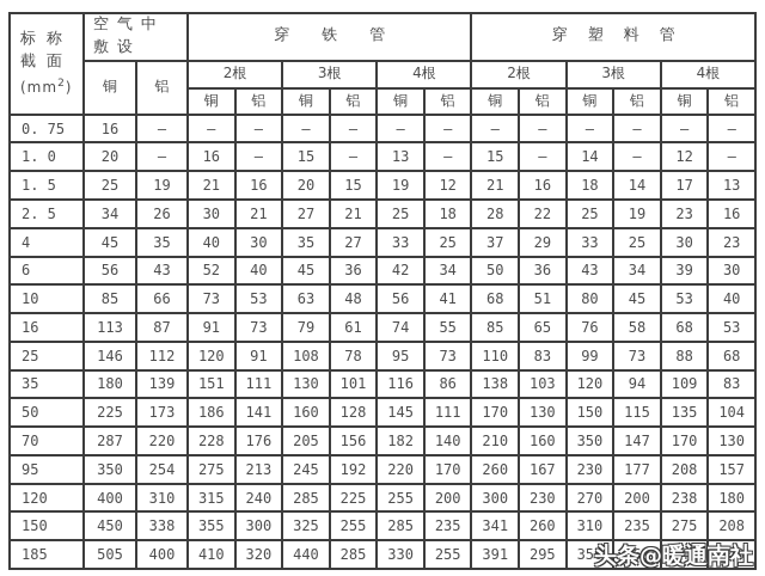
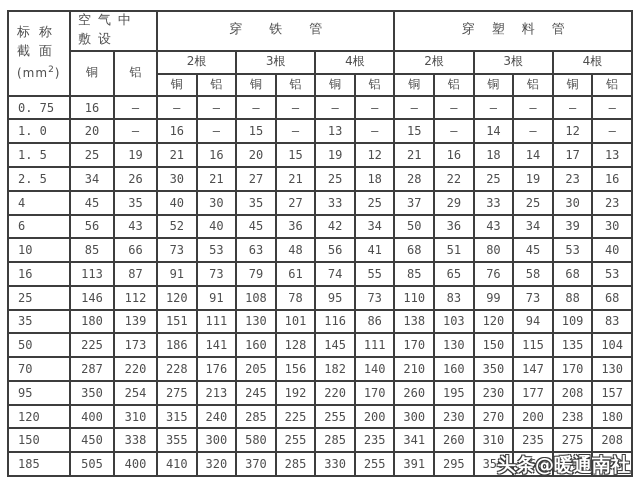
  标称截面 (mm2)	空气中敷设	穿铁管	穿塑料管
  铜	铝	2根	3根	4根	2根	3根	4根
  铜	铝	铜	铝	铜	铝	铜	铝	铜	铝	铜	铝
  0. 75	16	–	–	–	–	–	–	–	–	–	–	–	–	–
  1. 0	20	–	16	–	15	–	13	–	15	–	14	–	12	–
  1. 5	25	19	21	16	20	15	19	12	21	16	18	14	17	13
  2. 5	34	26	30	21	27	21	25	18	28	22	25	19	23	16
  4	45	35	40	30	35	27	33	25	37	29	33	25	30	23
  6	56	43	52	40	45	36	42	34	50	36	43	34	39	30
  10	85	66	73	53	63	48	56	41	68	51	80	45	53	40
  16	113	87	91	73	79	61	74	55	85	65	76	58	68	53
  25	146	112	120	91	108	78	95	73	110	83	99	73	88	68
  35	180	139	151	111	130	101	116	86	138	103	120	94	109	83
  50	225	173	186	141	160	128	145	111	170	130	150	115	135	104
  70	287	220	228	176	205	156	182	140	210	160	350	147	170	130
- 95	350	254	275	213	245	192	220	170	260	167	230	177	208	157
+ 95	350	254	275	213	245	192	220	170	260	195	230	177	208	157
  120	400	310	315	240	285	225	255	200	300	230	270	200	238	180
- 150	450	338	355	300	325	255	285	235	341	260	310	235	275	208
+ 150	450	338	355	300	580	255	285	235	341	260	310	235	275	208
- 185	505	400	410	320	440	285	330	255	391	295	350	265	340	240
+ 185	505	400	410	320	370	285	330	255	391	295	350	265	340	240
  头条@暖通南社
